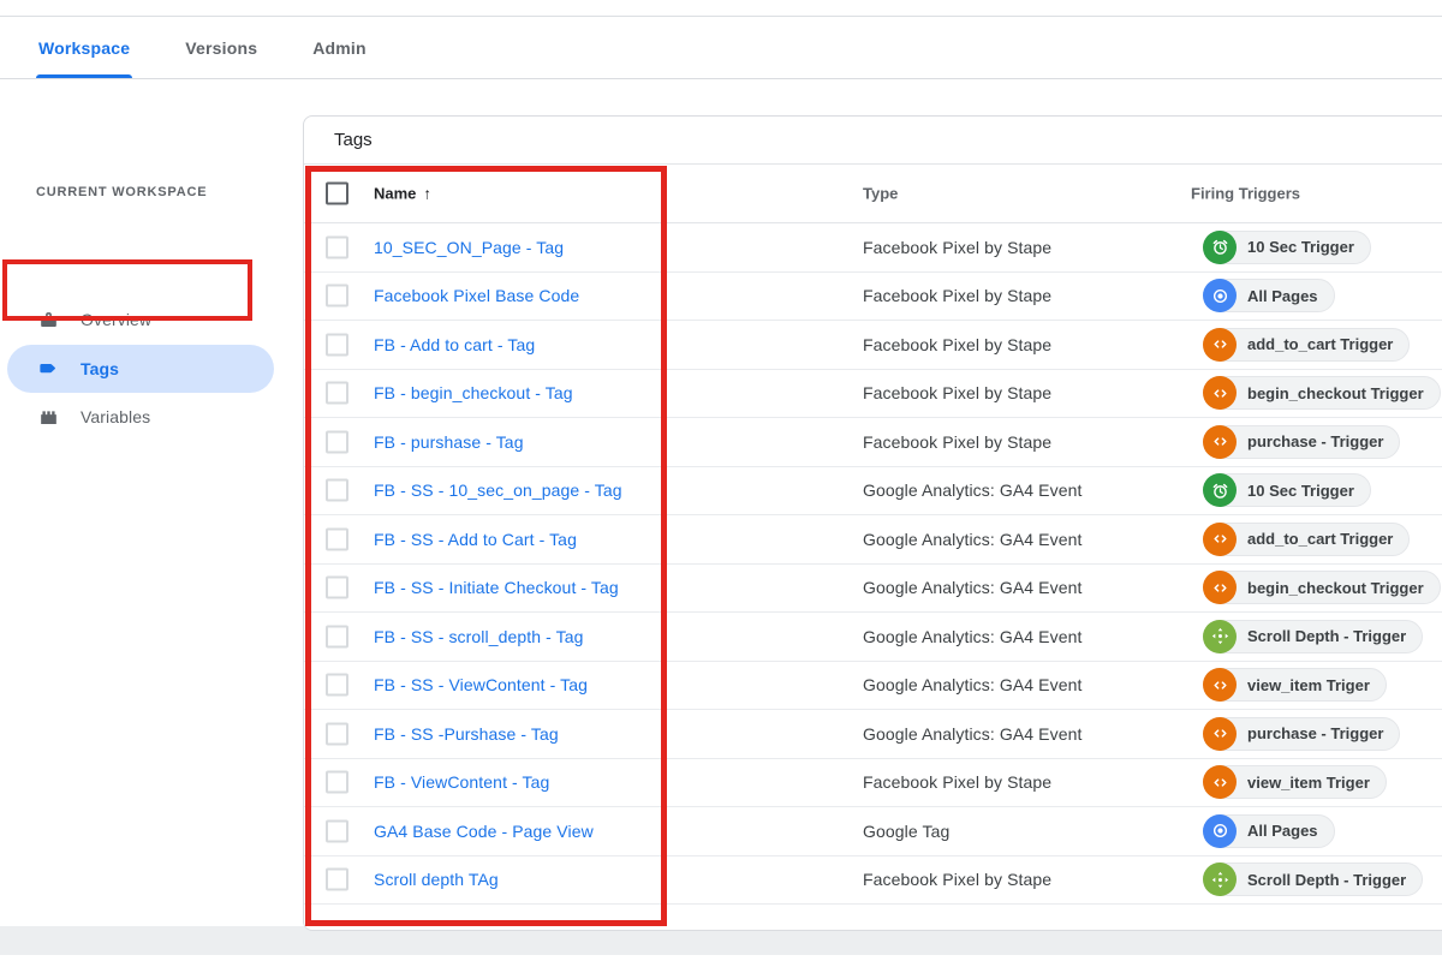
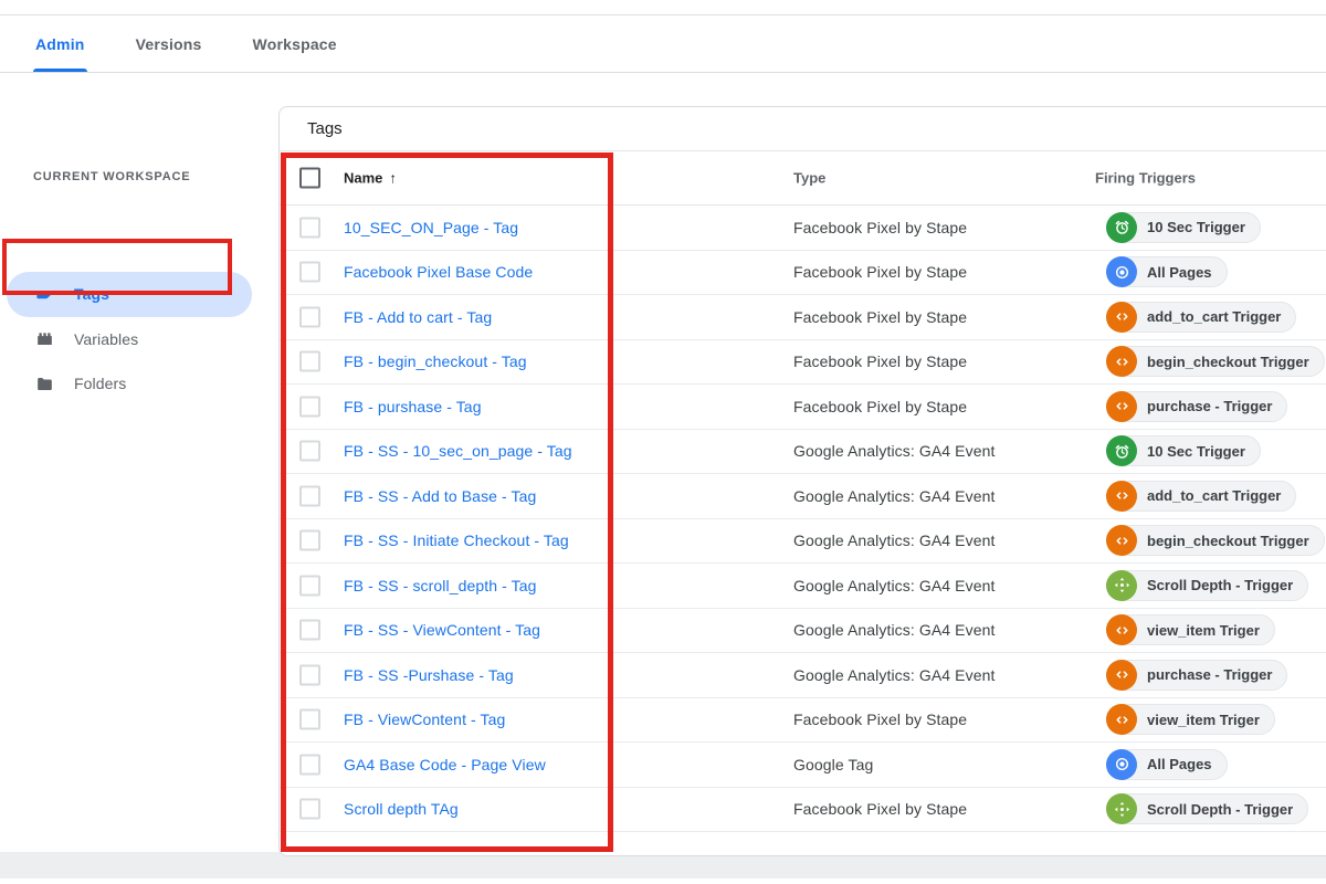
- Workspace
+ Admin
  Versions
- Admin
+ Workspace
  CURRENT WORKSPACE
- Overview
  Tags
  Variables
+ Folders
  Tags
  Name ↑
  Type
  Firing Triggers
  10_SEC_ON_Page - Tag
  Facebook Pixel by Stape
  10 Sec Trigger
  Facebook Pixel Base Code
  Facebook Pixel by Stape
  All Pages
  FB - Add to cart - Tag
  Facebook Pixel by Stape
  add_to_cart Trigger
  FB - begin_checkout - Tag
  Facebook Pixel by Stape
  begin_checkout Trigger
  FB - purshase - Tag
  Facebook Pixel by Stape
  purchase - Trigger
  FB - SS - 10_sec_on_page - Tag
  Google Analytics: GA4 Event
  10 Sec Trigger
- FB - SS - Add to Cart - Tag
+ FB - SS - Add to Base - Tag
  Google Analytics: GA4 Event
  add_to_cart Trigger
  FB - SS - Initiate Checkout - Tag
  Google Analytics: GA4 Event
  begin_checkout Trigger
  FB - SS - scroll_depth - Tag
  Google Analytics: GA4 Event
  Scroll Depth - Trigger
  FB - SS - ViewContent - Tag
  Google Analytics: GA4 Event
  view_item Triger
  FB - SS -Purshase - Tag
  Google Analytics: GA4 Event
  purchase - Trigger
  FB - ViewContent - Tag
  Facebook Pixel by Stape
  view_item Triger
  GA4 Base Code - Page View
  Google Tag
  All Pages
  Scroll depth TAg
  Facebook Pixel by Stape
  Scroll Depth - Trigger
